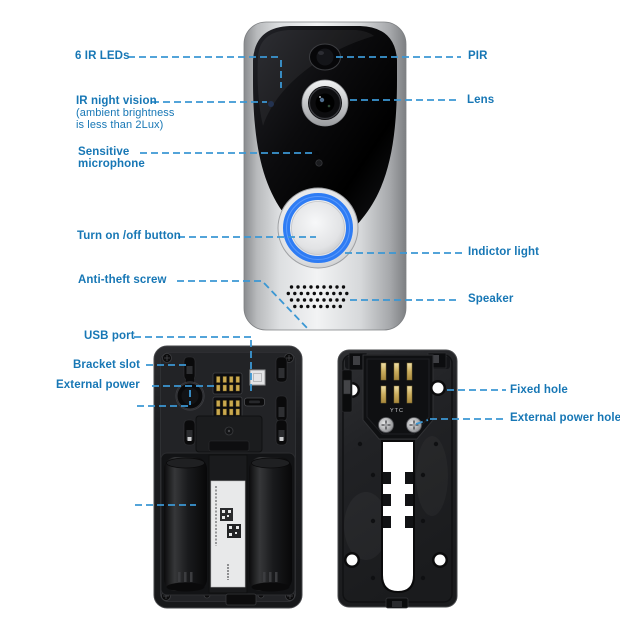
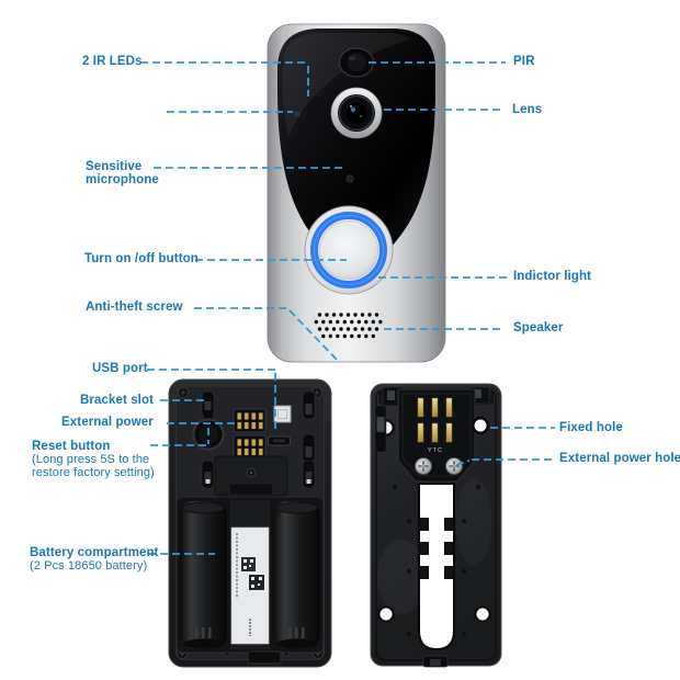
- 6 IR LEDs
+ 2 IR LEDs
- IR night vision
- (ambient brightness
- is less than 2Lux)
  Sensitive
  microphone
  Turn on /off button
  Anti-theft screw
  USB port
  Bracket slot
  External power
+ Reset button
+ (Long press 5S to the
+ restore factory setting)
+ Battery compartment
+ (2 Pcs 18650 battery)
  PIR
  Lens
  Indictor light
  Speaker
  Fixed hole
  External power hole
